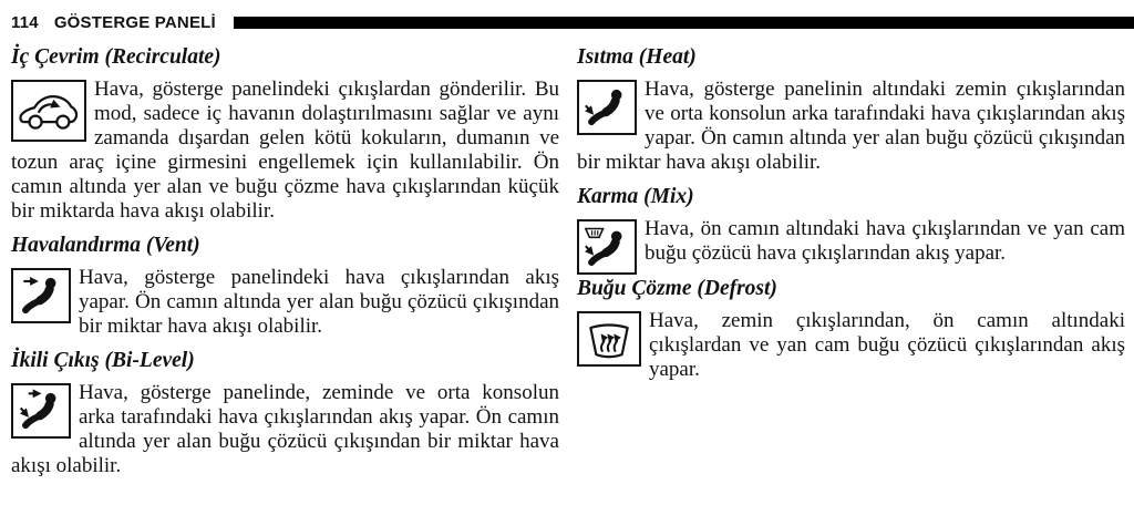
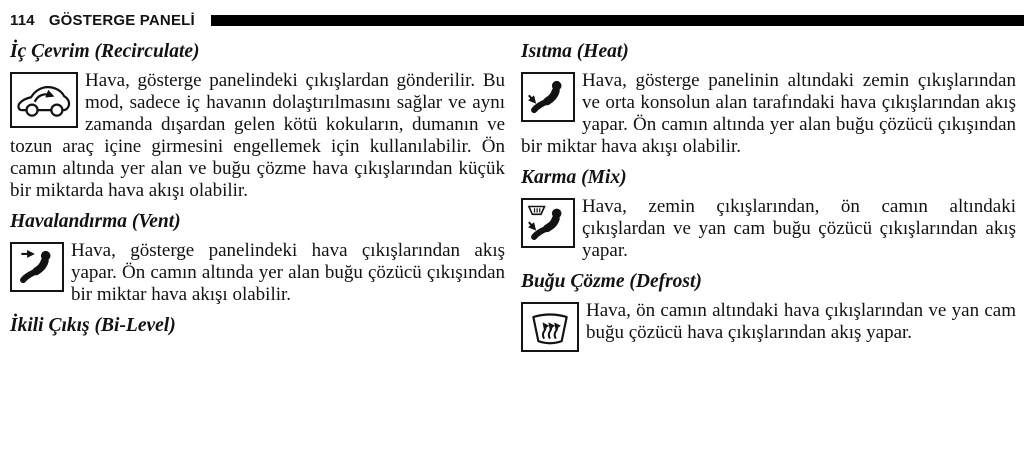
  114
  GÖSTERGE PANELİ
  İç Çevrim (Recirculate)
  Hava, gösterge panelindeki çıkışlardan gönderilir. Bu mod, sadece iç havanın dolaştırılmasını sağlar ve aynı zamanda dışardan gelen kötü kokuların, dumanın ve tozun araç içine girmesini engellemek için kullanılabilir. Ön camın altında yer alan ve buğu çözme hava çıkışlarından küçük bir miktarda hava akışı olabilir.
  Havalandırma (Vent)
  Hava, gösterge panelindeki hava çıkışlarından akış yapar. Ön camın altında yer alan buğu çözücü çıkışından bir miktar hava akışı olabilir.
  İkili Çıkış (Bi-Level)
- Hava, gösterge panelinde, zeminde ve orta konsolun arka tarafındaki hava çıkışlarından akış yapar. Ön camın altında yer alan buğu çözücü çıkışından bir miktar hava akışı olabilir.
  Isıtma (Heat)
- Hava, gösterge panelinin altındaki zemin çıkışlarından ve orta konsolun arka tarafındaki hava çıkışlarından akış yapar. Ön camın altında yer alan buğu çözücü çıkışından bir miktar hava akışı olabilir.
+ Hava, gösterge panelinin altındaki zemin çıkışlarından ve orta konsolun alan tarafındaki hava çıkışlarından akış yapar. Ön camın altında yer alan buğu çözücü çıkışından bir miktar hava akışı olabilir.
  Karma (Mix)
- Hava, ön camın altındaki hava çıkışlarından ve yan cam buğu çözücü hava çıkışlarından akış yapar.
+ Hava, zemin çıkışlarından, ön camın altındaki çıkışlardan ve yan cam buğu çözücü çıkışlarından akış yapar.
  Buğu Çözme (Defrost)
- Hava, zemin çıkışlarından, ön camın altındaki çıkışlardan ve yan cam buğu çözücü çıkışlarından akış yapar.
+ Hava, ön camın altındaki hava çıkışlarından ve yan cam buğu çözücü hava çıkışlarından akış yapar.
